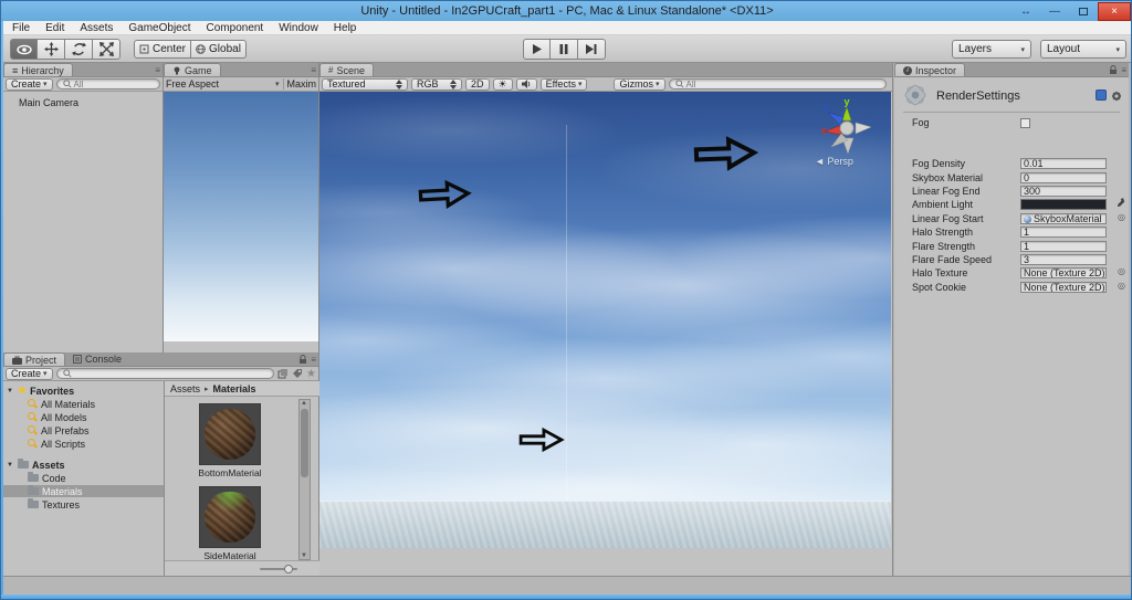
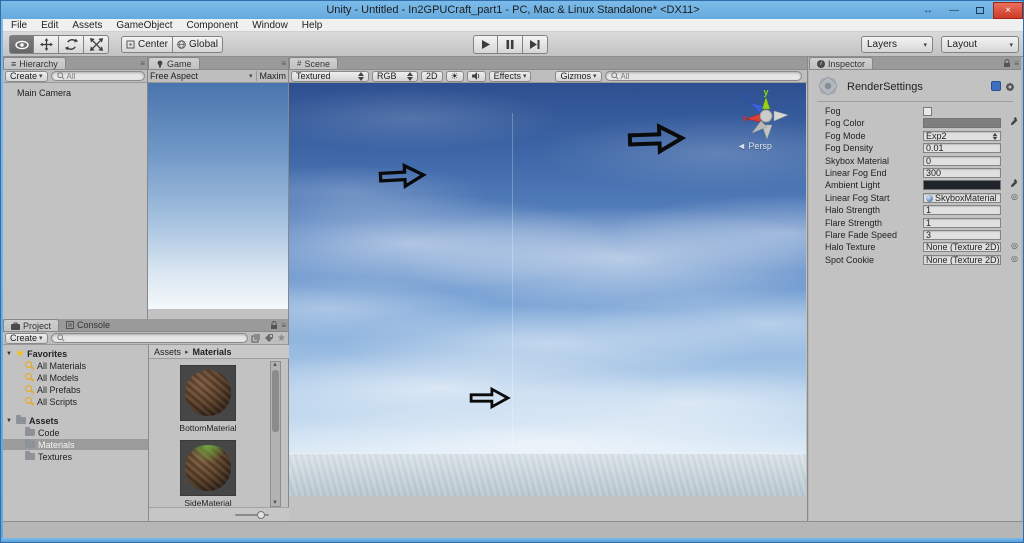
  Unity - Untitled - In2GPUCraft_part1 - PC, Mac & Linux Standalone* <DX11>
  ↔
  —
  ×
  File
  Edit
  Assets
  GameObject
  Component
  Window
  Help
  Center
  Global
  Layers
  Layout
  ≡
  Hierarchy
  ≡
  Create
  All
  Main Camera
  Game
  ≡
  Free Aspect
  Maxim
  #
  Scene
  Textured
  RGB
  2D
  ☀
  Effects
  Gizmos
  All
  y
  z
  x
  ◄ Persp
  Inspector
  ≡
  RenderSettings
  Fog
+ Fog Color
+ Fog Mode
+ Exp2
  Fog Density
  0.01
  Skybox Material
  0
  Linear Fog End
  300
  Ambient Light
  Linear Fog Start
  SkyboxMaterial
  ◎
  Halo Strength
  1
  Flare Strength
  1
  Flare Fade Speed
  3
  Halo Texture
  None (Texture 2D)
  ◎
  Spot Cookie
  None (Texture 2D)
  ◎
  Project
  Console
  ≡
  Create
  ★
  ★
  Favorites
  All Materials
  All Models
  All Prefabs
  All Scripts
  Assets
  Code
  Materials
  Textures
  Assets
  Materials
  BottomMaterial
  SideMaterial
